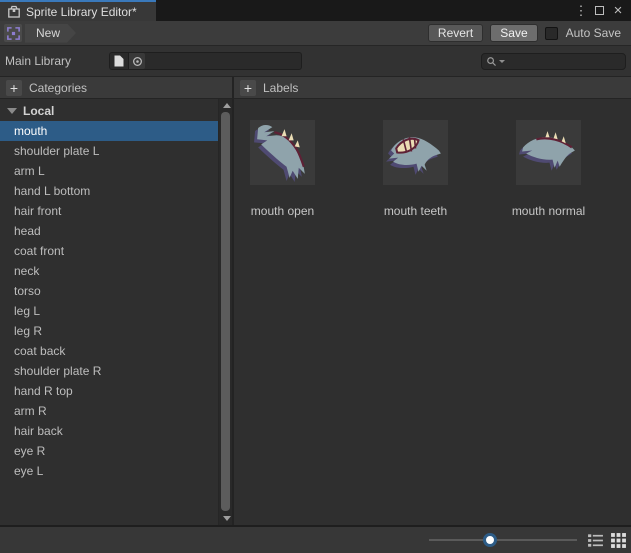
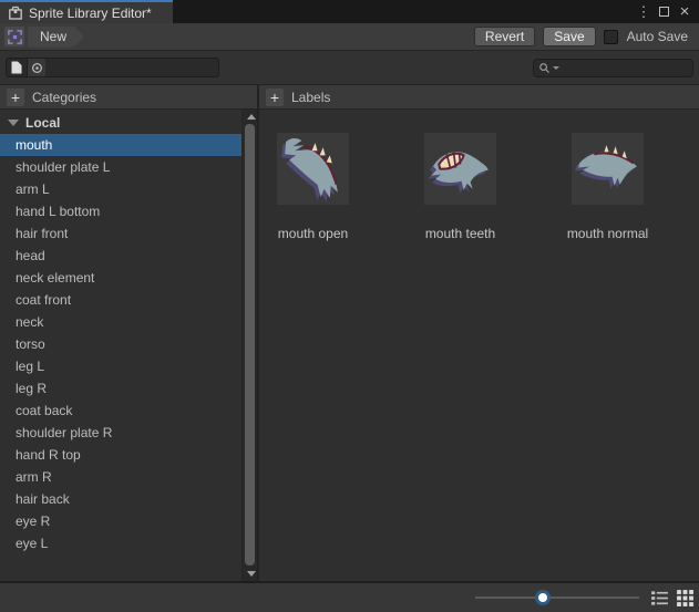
  Sprite Library Editor*
  ⋮
  ×
  New
  Revert
  Save
  Auto Save
- Main Library
  +
  Categories
  +
  Labels
  Local
  mouth
  shoulder plate L
  arm L
  hand L bottom
  hair front
  head
+ neck element
  coat front
  neck
  torso
  leg L
  leg R
  coat back
  shoulder plate R
  hand R top
  arm R
  hair back
  eye R
  eye L
  mouth open
  mouth teeth
  mouth normal
